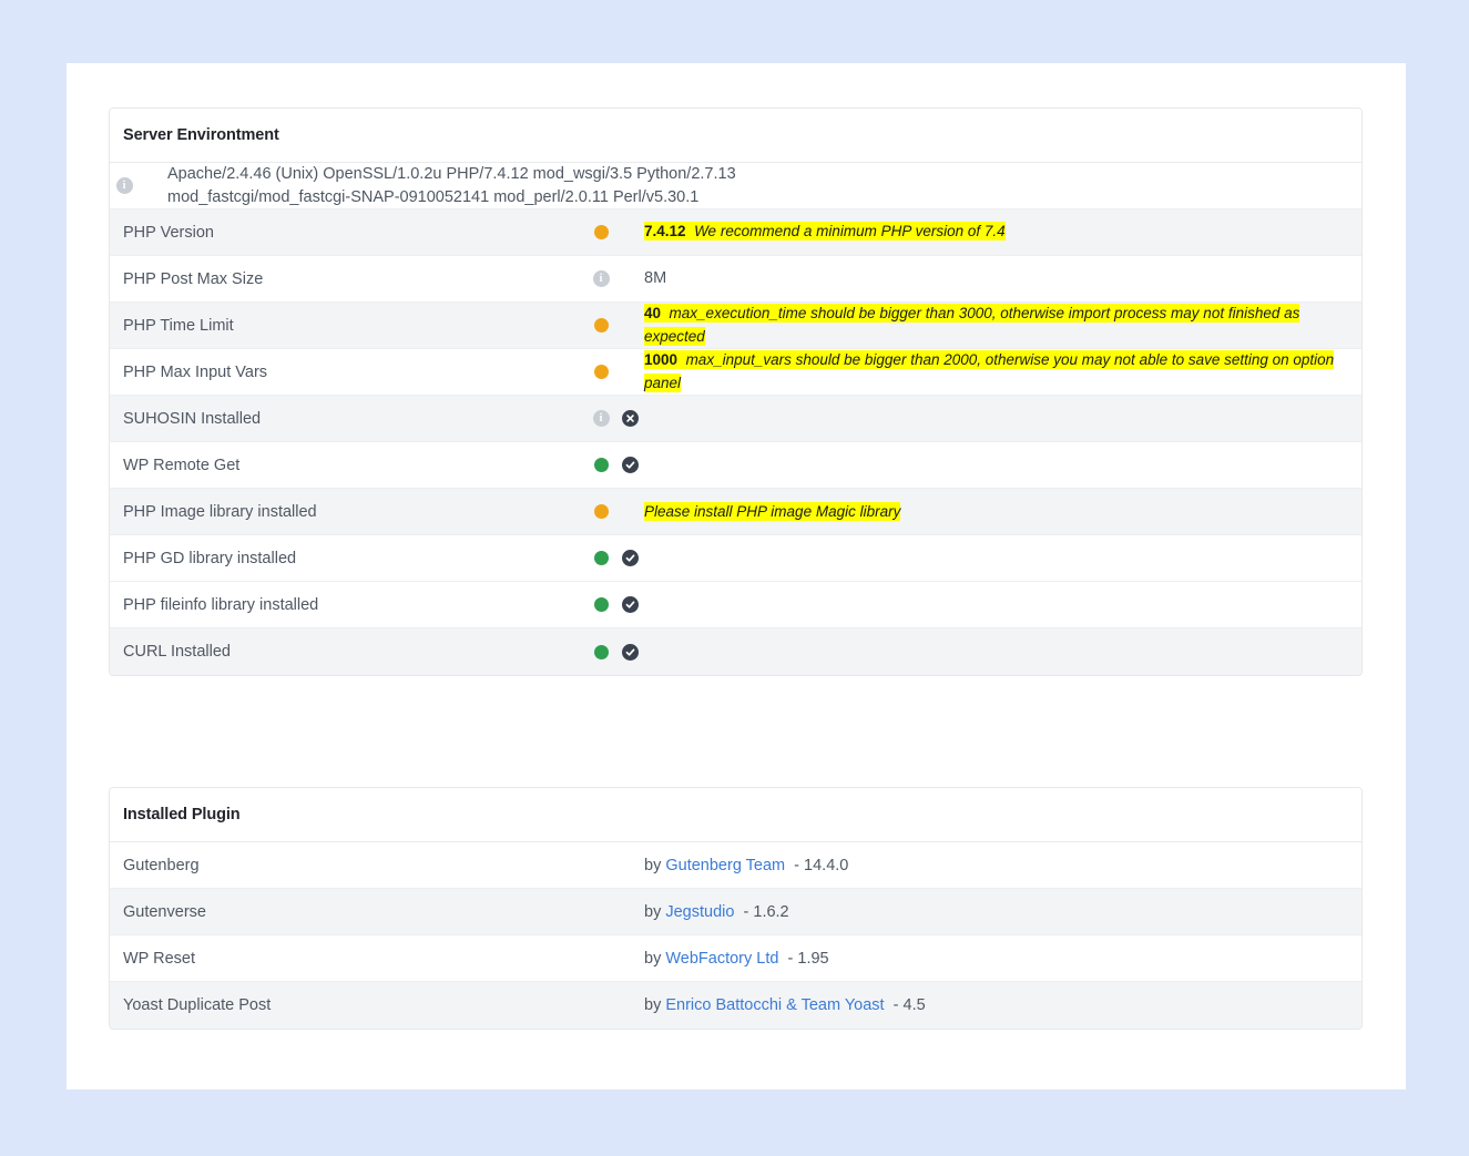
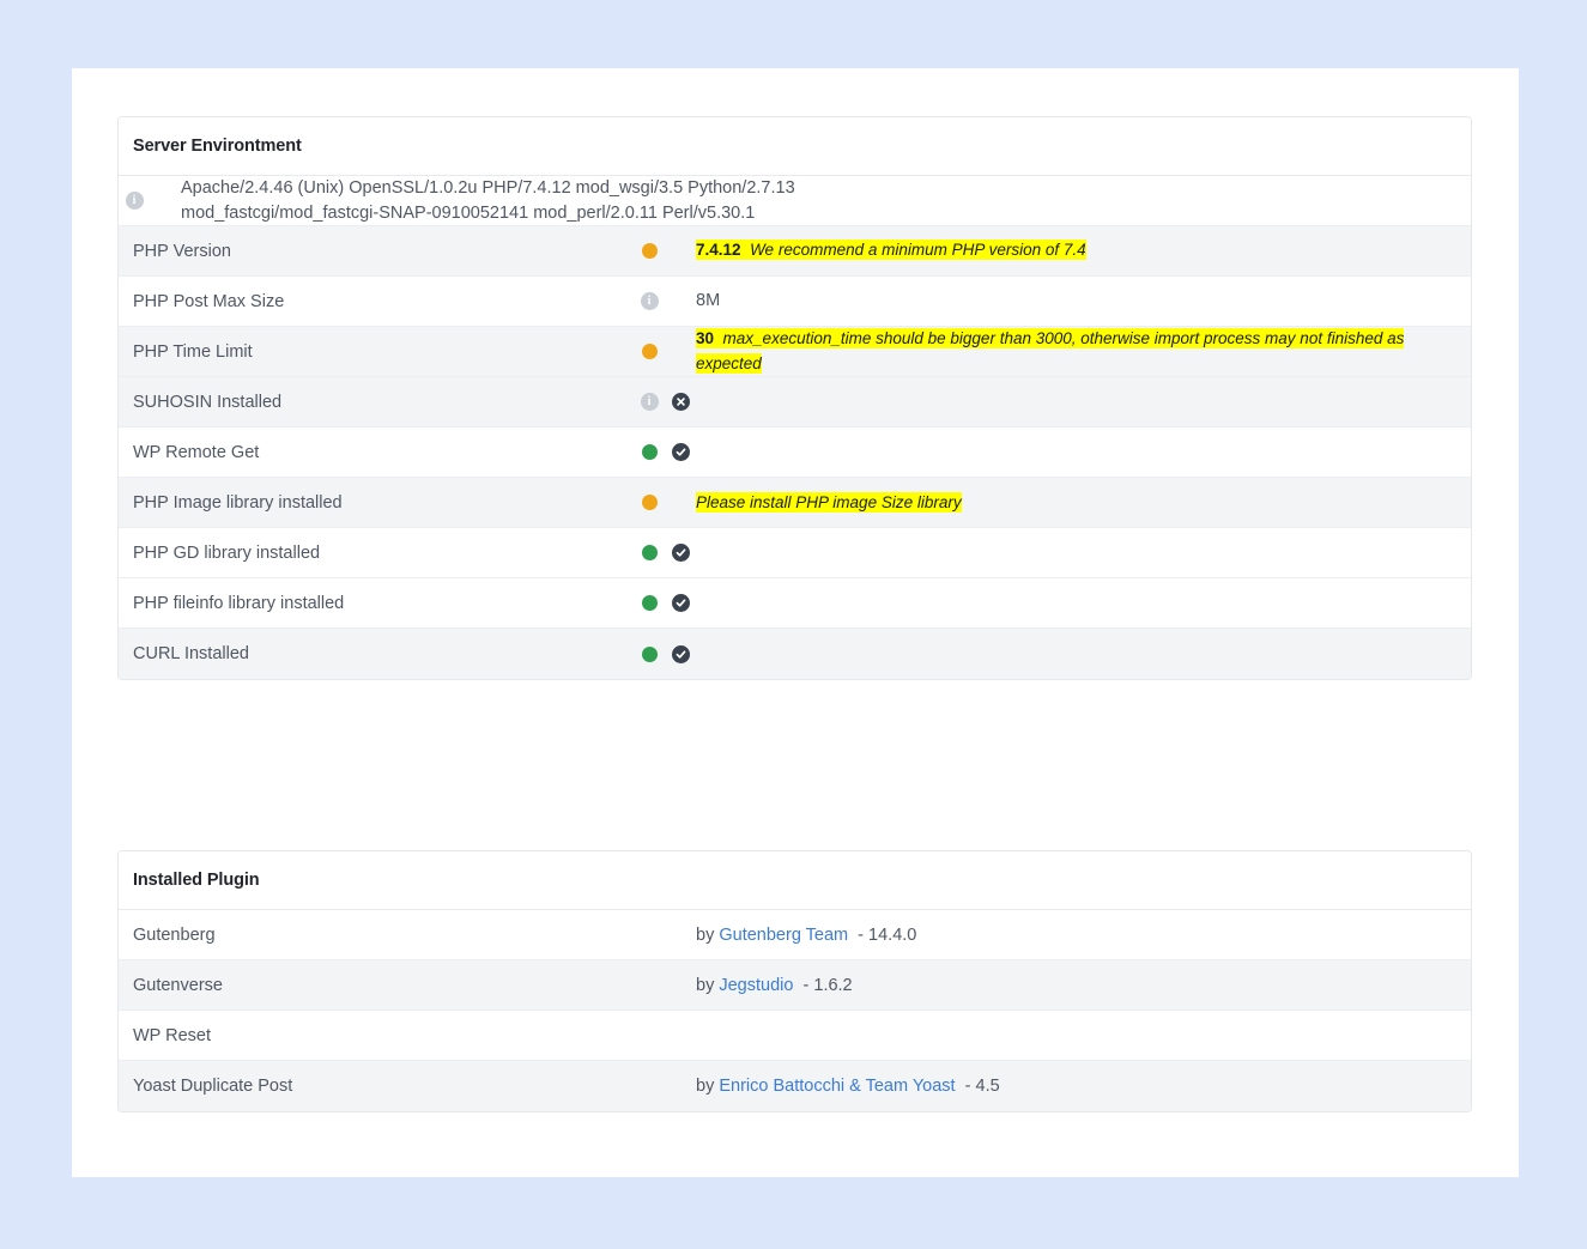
  Server Environtment
  i
  Apache/2.4.46 (Unix) OpenSSL/1.0.2u PHP/7.4.12 mod_wsgi/3.5 Python/2.7.13
  mod_fastcgi/mod_fastcgi-SNAP-0910052141 mod_perl/2.0.11 Perl/v5.30.1
  PHP Version
  7.4.12 We recommend a minimum PHP version of 7.4
  PHP Post Max Size
  i
  8M
  PHP Time Limit
- 40 max_execution_time should be bigger than 3000, otherwise import process may not finished as expected
+ 30 max_execution_time should be bigger than 3000, otherwise import process may not finished as expected
- PHP Max Input Vars
- 1000 max_input_vars should be bigger than 2000, otherwise you may not able to save setting on option panel
  SUHOSIN Installed
  i
  WP Remote Get
  PHP Image library installed
- Please install PHP image Magic library
+ Please install PHP image Size library
  PHP GD library installed
  PHP fileinfo library installed
  CURL Installed
  Installed Plugin
  Gutenberg
  by Gutenberg Team - 14.4.0
  Gutenverse
  by Jegstudio - 1.6.2
  WP Reset
- by WebFactory Ltd - 1.95
  Yoast Duplicate Post
  by Enrico Battocchi & Team Yoast - 4.5
